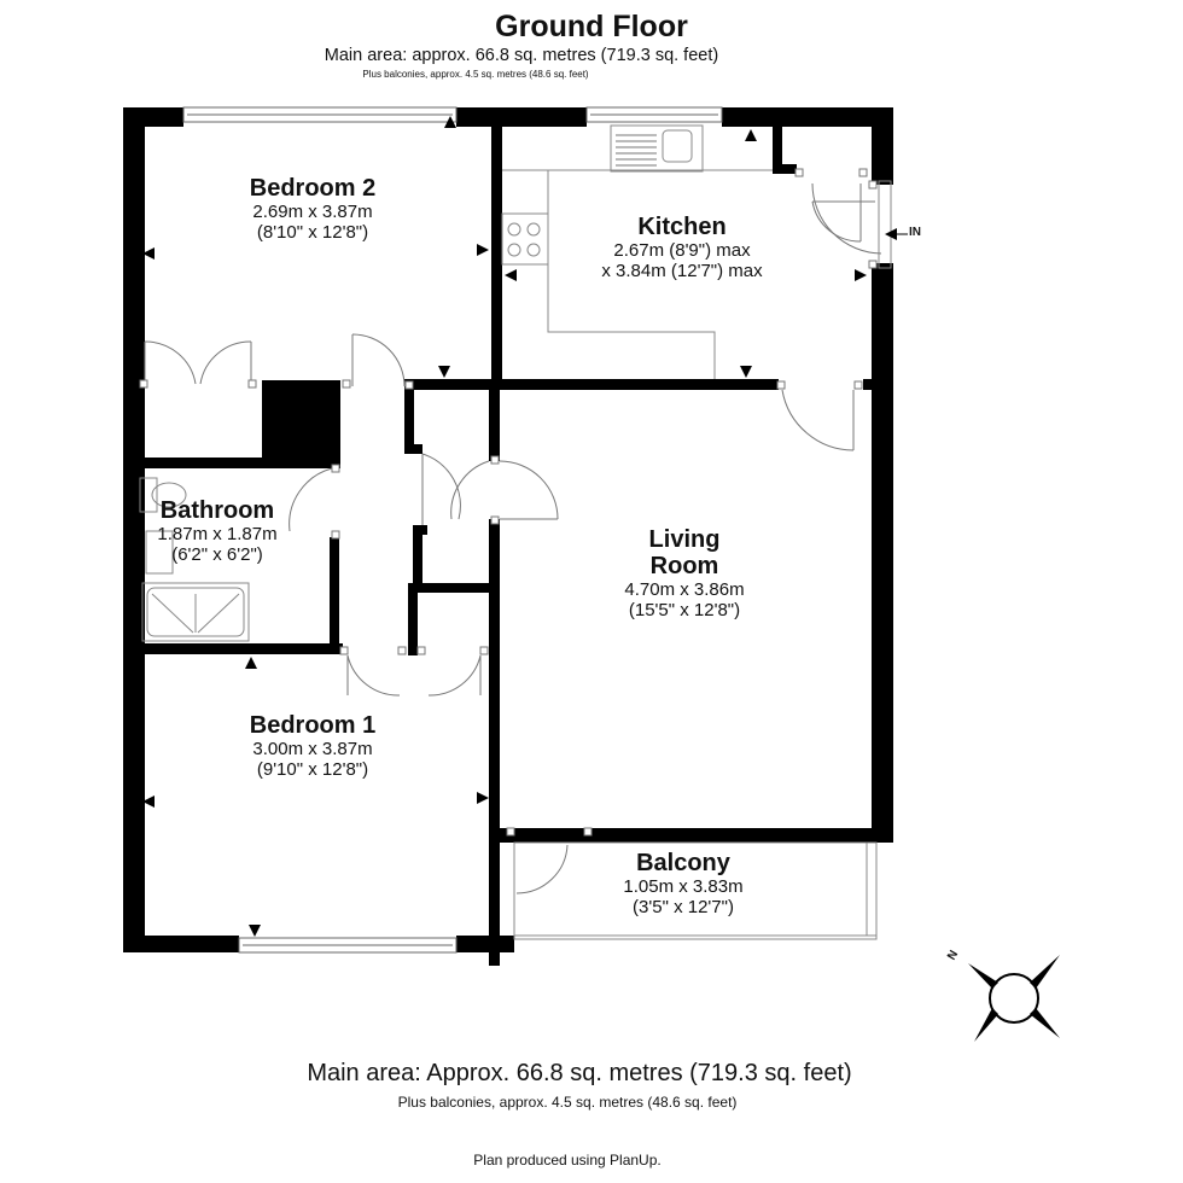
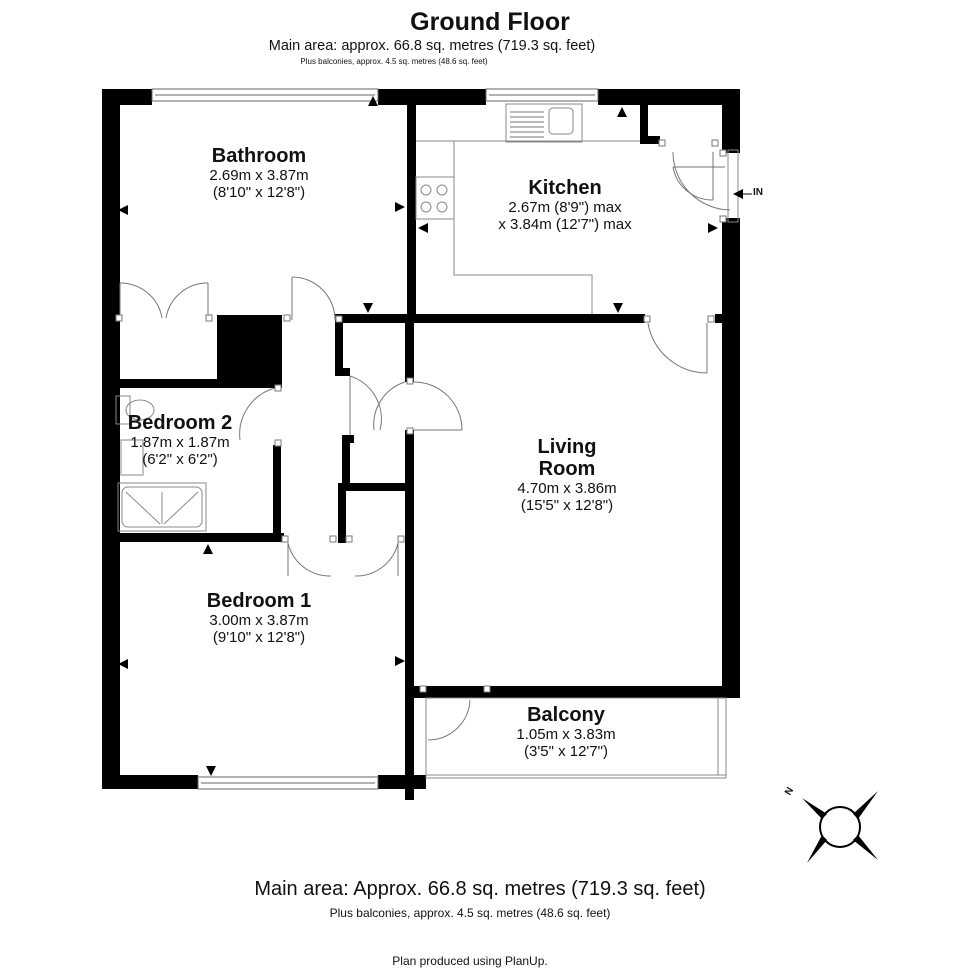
  Ground Floor
  Main area: approx. 66.8 sq. metres (719.3 sq. feet)
  Plus balconies, approx. 4.5 sq. metres (48.6 sq. feet)
- Bedroom 2
+ Bathroom
  2.69m x 3.87m
  (8'10" x 12'8")
  Kitchen
  2.67m (8'9") max
  x 3.84m (12'7") max
- Bathroom
+ Bedroom 2
  1.87m x 1.87m
  (6'2" x 6'2")
  Living
  Room
  4.70m x 3.86m
  (15'5" x 12'8")
  Bedroom 1
  3.00m x 3.87m
  (9'10" x 12'8")
  Balcony
  1.05m x 3.83m
  (3'5" x 12'7")
  IN
  Main area: Approx. 66.8 sq. metres (719.3 sq. feet)
  Plus balconies, approx. 4.5 sq. metres (48.6 sq. feet)
  Plan produced using PlanUp.
